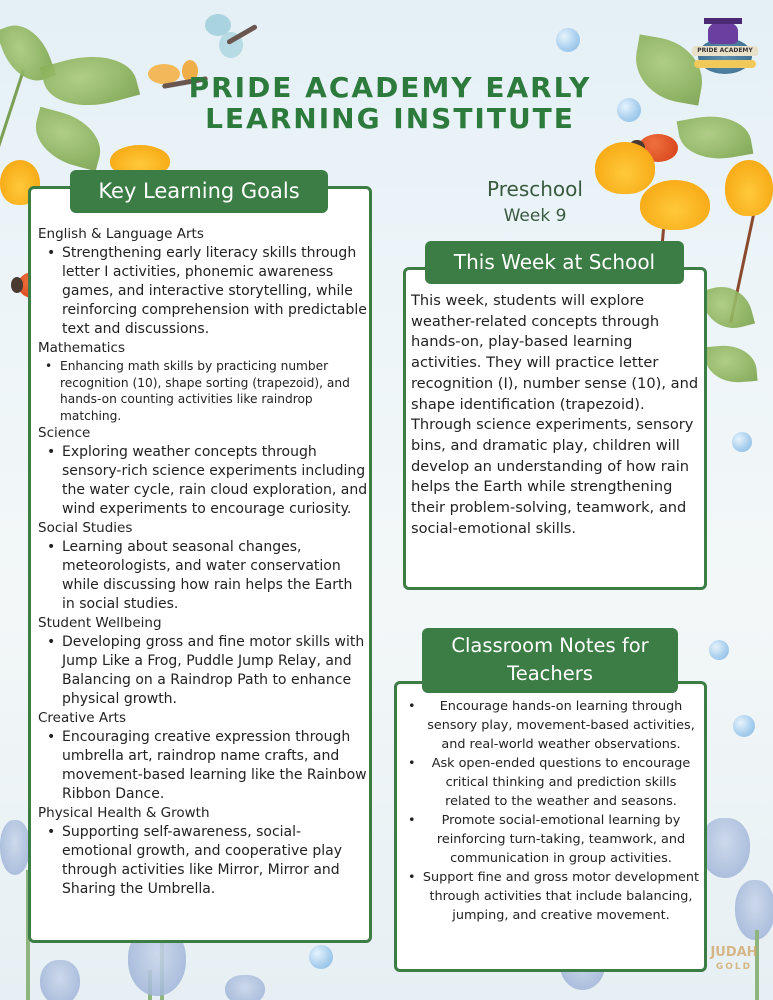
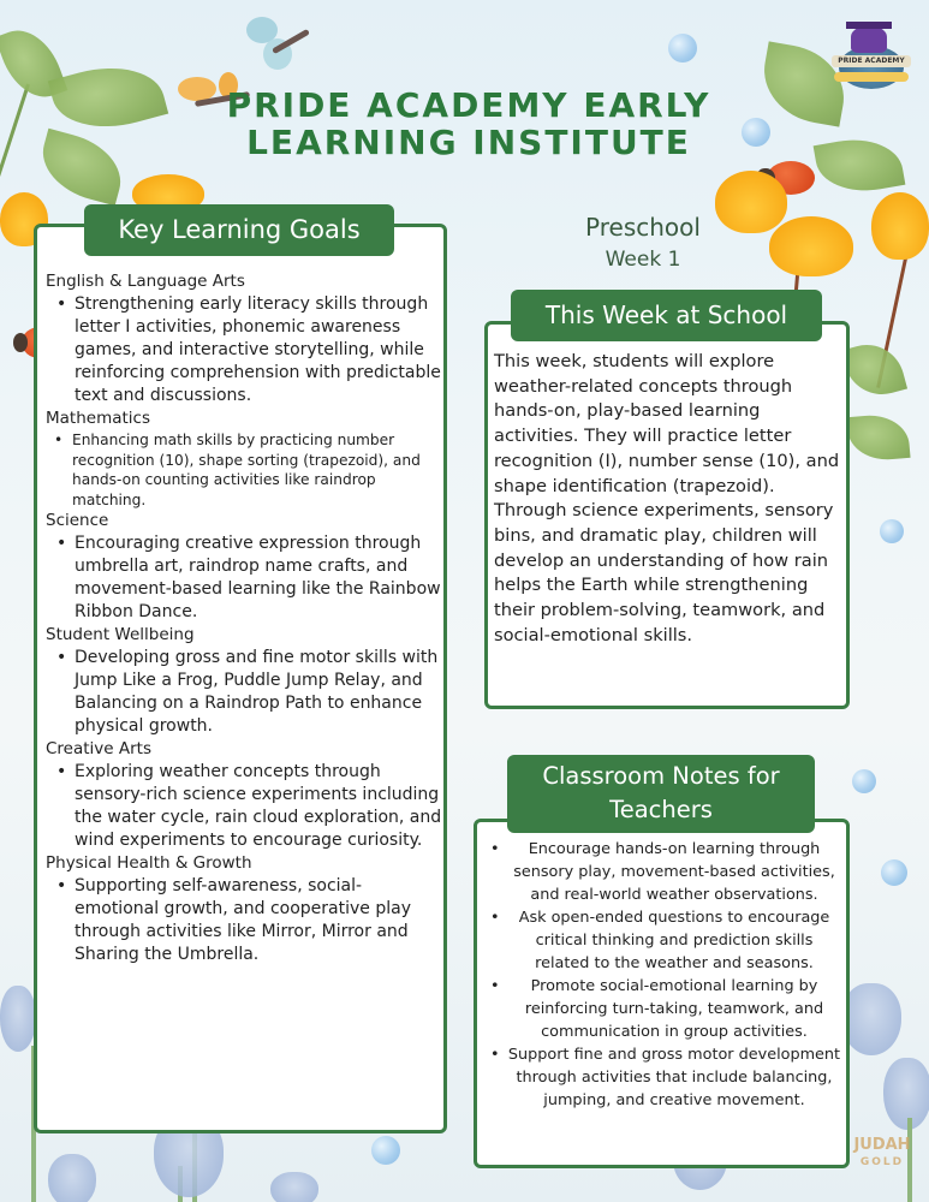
  PRIDE ACADEMY EARLY
  LEARNING INSTITUTE
  Preschool
- Week 9
+ Week 1
  Key Learning Goals
  English & Language Arts
  Strengthening early literacy skills through letter I activities, phonemic awareness games, and interactive storytelling, while reinforcing comprehension with predictable text and discussions.
  Mathematics
  Enhancing math skills by practicing number recognition (10), shape sorting (trapezoid), and hands-on counting activities like raindrop matching.
  Science
- Exploring weather concepts through sensory-rich science experiments including the water cycle, rain cloud exploration, and wind experiments to encourage curiosity.
+ Encouraging creative expression through umbrella art, raindrop name crafts, and movement-based learning like the Rainbow Ribbon Dance.
- Social Studies
- Learning about seasonal changes, meteorologists, and water conservation while discussing how rain helps the Earth in social studies.
  Student Wellbeing
  Developing gross and fine motor skills with Jump Like a Frog, Puddle Jump Relay, and Balancing on a Raindrop Path to enhance physical growth.
  Creative Arts
- Encouraging creative expression through umbrella art, raindrop name crafts, and movement-based learning like the Rainbow Ribbon Dance.
+ Exploring weather concepts through sensory-rich science experiments including the water cycle, rain cloud exploration, and wind experiments to encourage curiosity.
  Physical Health & Growth
  Supporting self-awareness, social-emotional growth, and cooperative play through activities like Mirror, Mirror and Sharing the Umbrella.
  This Week at School
  This week, students will explore weather-related concepts through hands-on, play-based learning activities. They will practice letter recognition (I), number sense (10), and shape identification (trapezoid). Through science experiments, sensory bins, and dramatic play, children will develop an understanding of how rain helps the Earth while strengthening their problem-solving, teamwork, and social-emotional skills.
  Classroom Notes for Teachers
  Encourage hands-on learning through sensory play, movement-based activities, and real-world weather observations.
  Ask open-ended questions to encourage critical thinking and prediction skills related to the weather and seasons.
  Promote social-emotional learning by reinforcing turn-taking, teamwork, and communication in group activities.
  Support fine and gross motor development through activities that include balancing, jumping, and creative movement.
  JUDAH
  GOLD
